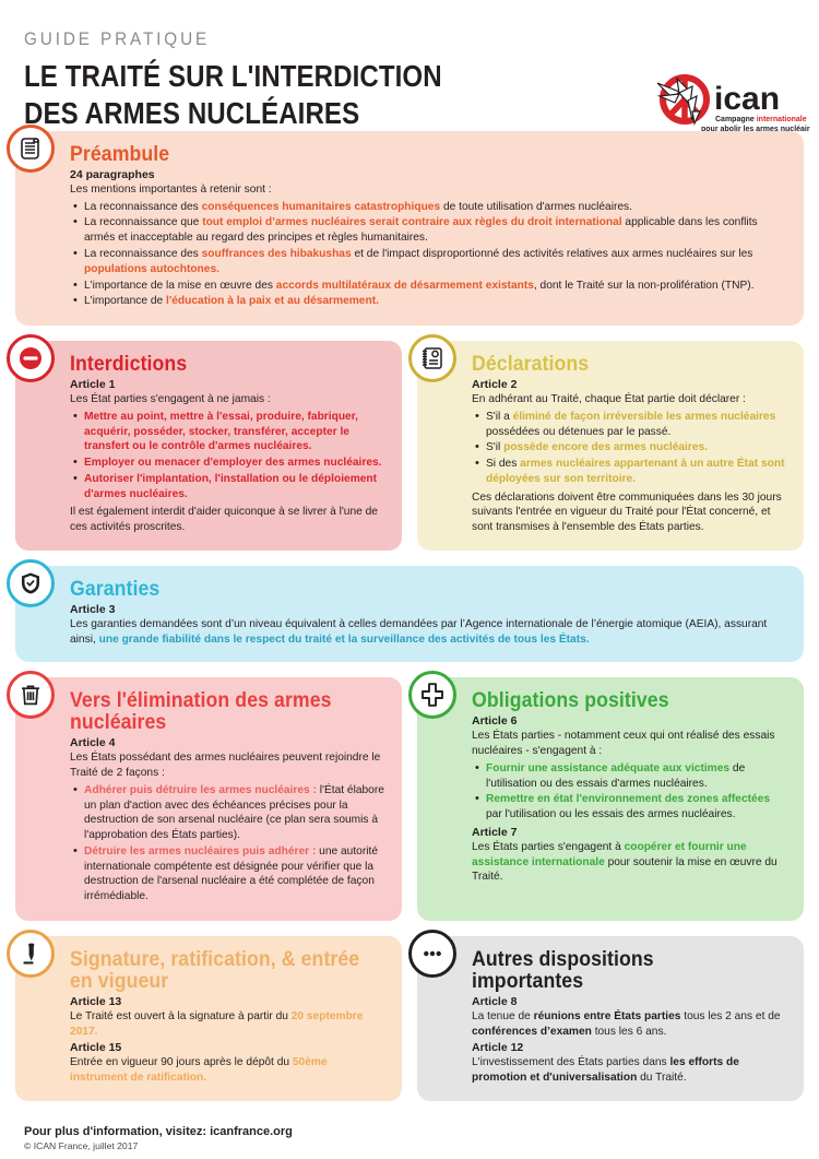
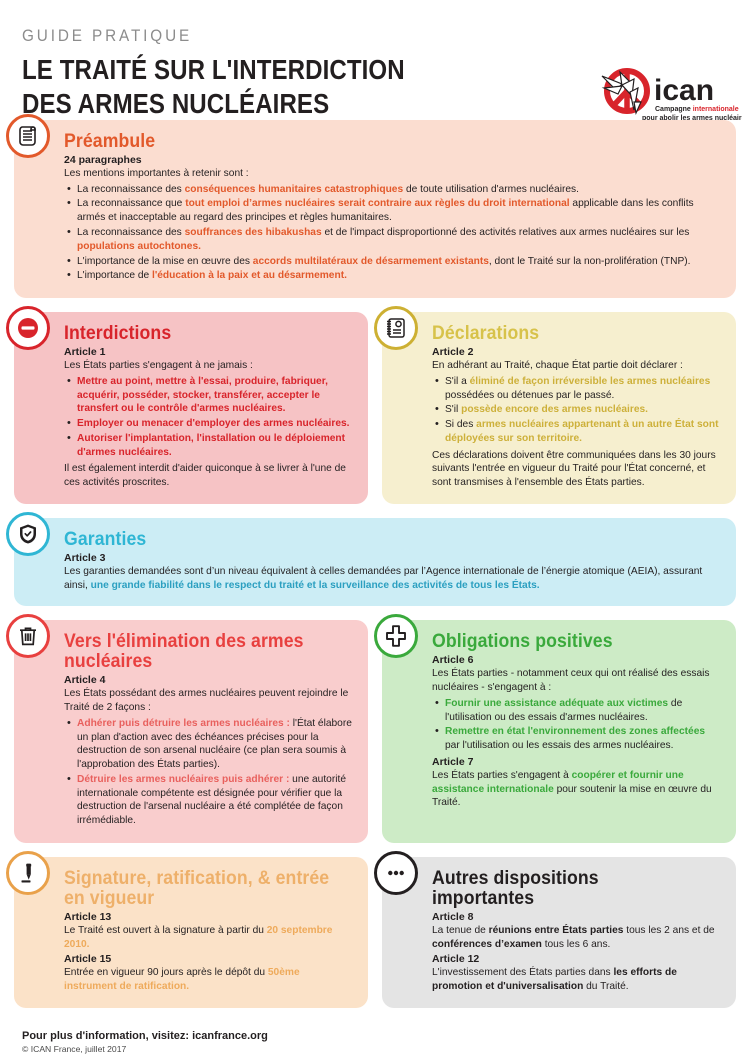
  GUIDE PRATIQUE
  LE TRAITÉ SUR L'INTERDICTION
  DES ARMES NUCLÉAIRES
  ican
  Préambule
  24 paragraphes
  Les mentions importantes à retenir sont :
  La reconnaissance des conséquences humanitaires catastrophiques de toute utilisation d'armes nucléaires.
  La reconnaissance que tout emploi d’armes nucléaires serait contraire aux règles du droit international applicable dans les conflits armés et inacceptable au regard des principes et règles humanitaires.
  La reconnaissance des souffrances des hibakushas et de l'impact disproportionné des activités relatives aux armes nucléaires sur les populations autochtones.
  L'importance de la mise en œuvre des accords multilatéraux de désarmement existants, dont le Traité sur la non-prolifération (TNP).
  L'importance de l'éducation à la paix et au désarmement.
  Interdictions
  Article 1
- Les État parties s'engagent à ne jamais :
+ Les États parties s'engagent à ne jamais :
  Mettre au point, mettre à l'essai, produire, fabriquer, acquérir, posséder, stocker, transférer, accepter le transfert ou le contrôle d'armes nucléaires.
  Employer ou menacer d'employer des armes nucléaires.
  Autoriser l'implantation, l'installation ou le déploiement d'armes nucléaires.
  Il est également interdit d'aider quiconque à se livrer à l'une de ces activités proscrites.
  Déclarations
  Article 2
  En adhérant au Traité, chaque État partie doit déclarer :
  S'il a éliminé de façon irréversible les armes nucléaires possédées ou détenues par le passé.
  S'il possède encore des armes nucléaires.
  Si des armes nucléaires appartenant à un autre État sont déployées sur son territoire.
  Ces déclarations doivent être communiquées dans les 30 jours suivants l'entrée en vigueur du Traité pour l'État concerné, et sont transmises à l'ensemble des États parties.
  Garanties
  Article 3
  Les garanties demandées sont d’un niveau équivalent à celles demandées par l’Agence internationale de l’énergie atomique (AEIA), assurant ainsi, une grande fiabilité dans le respect du traité et la surveillance des activités de tous les États.
  Vers l'élimination des armes nucléaires
  Article 4
  Les États possédant des armes nucléaires peuvent rejoindre le Traité de 2 façons :
  Adhérer puis détruire les armes nucléaires : l'État élabore un plan d'action avec des échéances précises pour la destruction de son arsenal nucléaire (ce plan sera soumis à l'approbation des États parties).
  Détruire les armes nucléaires puis adhérer : une autorité internationale compétente est désignée pour vérifier que la destruction de l'arsenal nucléaire a été complétée de façon irrémédiable.
  Obligations positives
  Article 6
  Les États parties - notamment ceux qui ont réalisé des essais nucléaires - s'engagent à :
  Fournir une assistance adéquate aux victimes de l'utilisation ou des essais d'armes nucléaires.
  Remettre en état l'environnement des zones affectées par l'utilisation ou les essais des armes nucléaires.
  Article 7
  Les États parties s'engagent à coopérer et fournir une assistance internationale pour soutenir la mise en œuvre du Traité.
  Signature, ratification, & entrée en vigueur
  Article 13
- Le Traité est ouvert à la signature à partir du 20 septembre 2017.
+ Le Traité est ouvert à la signature à partir du 20 septembre 2010.
  Article 15
  Entrée en vigueur 90 jours après le dépôt du 50ème instrument de ratification.
  Autres dispositions importantes
  Article 8
  La tenue de réunions entre États parties tous les 2 ans et de conférences d’examen tous les 6 ans.
  Article 12
  L'investissement des États parties dans les efforts de promotion et d'universalisation du Traité.
  Pour plus d'information, visitez: icanfrance.org
  © ICAN France, juillet 2017
